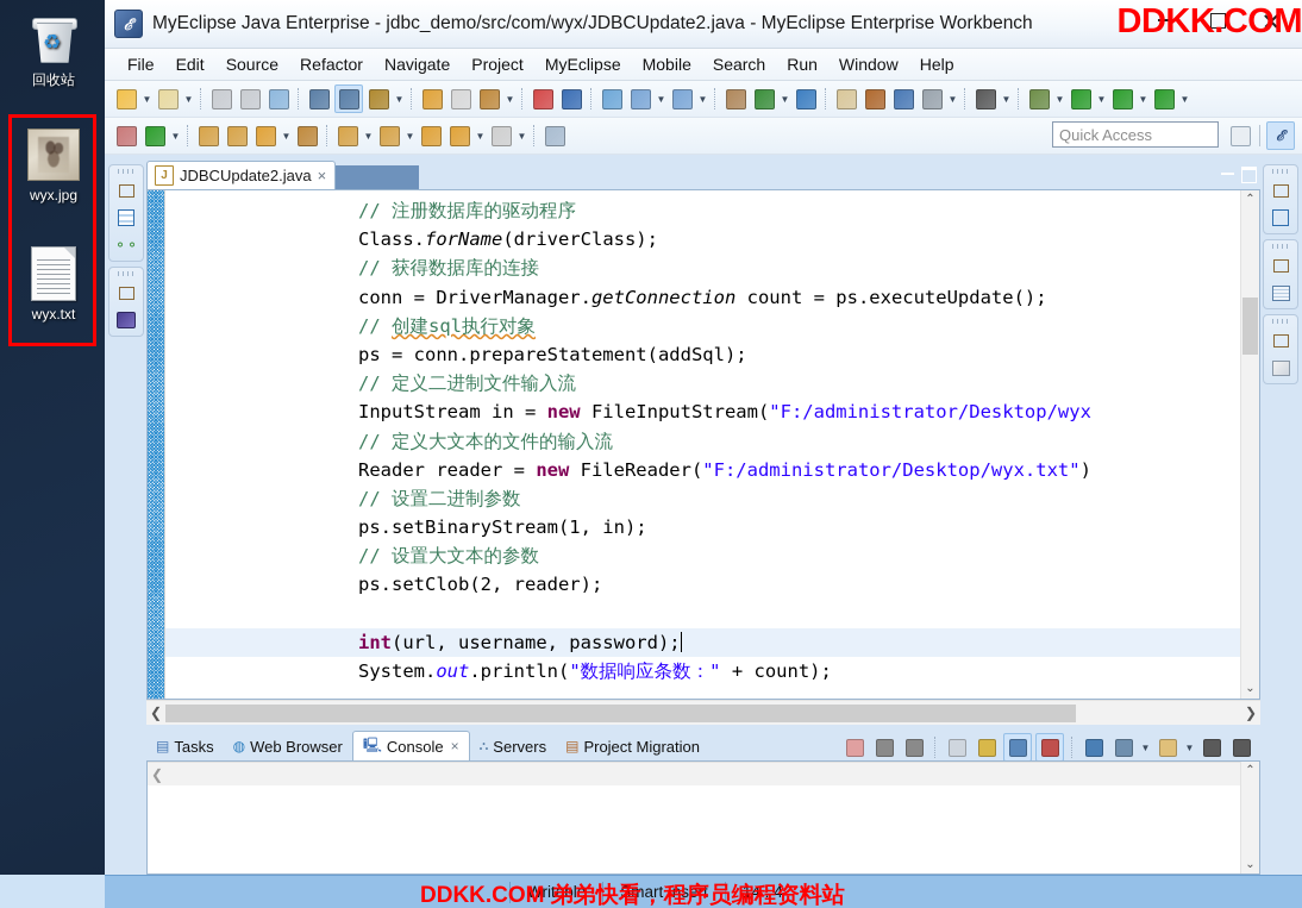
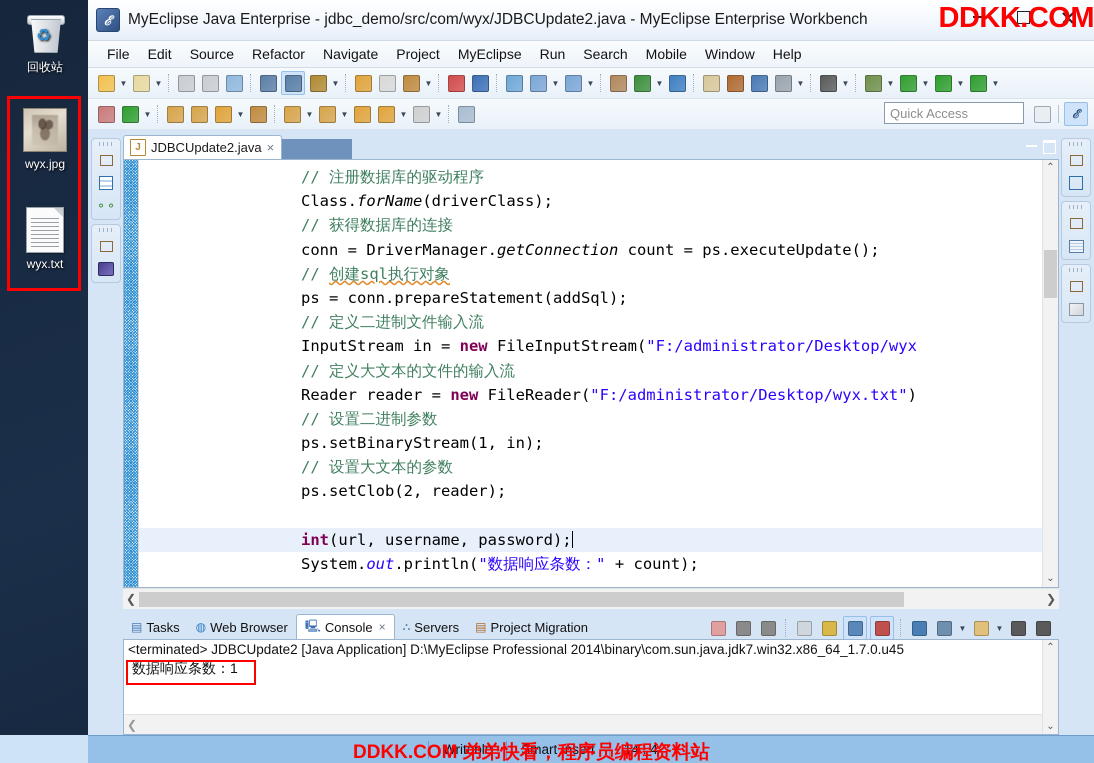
  ♻
  回收站
  wyx.jpg
  wyx.txt
  ℰ
  MyEclipse Java Enterprise - jdbc_demo/src/com/wyx/JDBCUpdate2.java - MyEclipse Enterprise Workbench
  DDKK.COM
  File
  Edit
  Source
  Refactor
  Navigate
  Project
  MyEclipse
- Mobile
+ Run
  Search
- Run
+ Mobile
  Window
  Help
  ▼
  ▼
  ▼
  ▼
  ▼
  ▼
  ▼
  ▼
  ▼
  ▼
  ▼
  ▼
  ▼
  ▼
  ▼
  ▼
  ▼
  ▼
  ▼
  Quick Access
  ℰ
  ⚬⚬
  J
  JDBCUpdate2.java
  ×
  // 注册数据库的驱动程序
  Class.forName(driverClass);
  // 获得数据库的连接
  conn = DriverManager.getConnection count = ps.executeUpdate();
  // 创建sql执行对象
  ps = conn.prepareStatement(addSql);
  // 定义二进制文件输入流
  InputStream in = new FileInputStream("F:/administrator/Desktop/wyx
  // 定义大文本的文件的输入流
  Reader reader = new FileReader("F:/administrator/Desktop/wyx.txt")
  // 设置二进制参数
  ps.setBinaryStream(1, in);
  // 设置大文本的参数
  ps.setClob(2, reader);
  int(url, username, password);
  System.out.println("数据响应条数：" + count);
  ⌃
  ⌄
  ❮
  ❯
  ▤
  Tasks
  ◍
  Web Browser
  🖳
  Console
  ×
  ⛬
  Servers
  ▤
  Project Migration
  ▼
  ▼
+ <terminated> JDBCUpdate2 [Java Application] D:\MyEclipse Professional 2014\binary\com.sun.java.jdk7.win32.x86_64_1.7.0.u45
+ 数据响应条数：1
  ⌃
  ⌄
  ❮
  Writable
  Smart Insert
  14 : 4
  DDKK.COM 弟弟快看，程序员编程资料站
